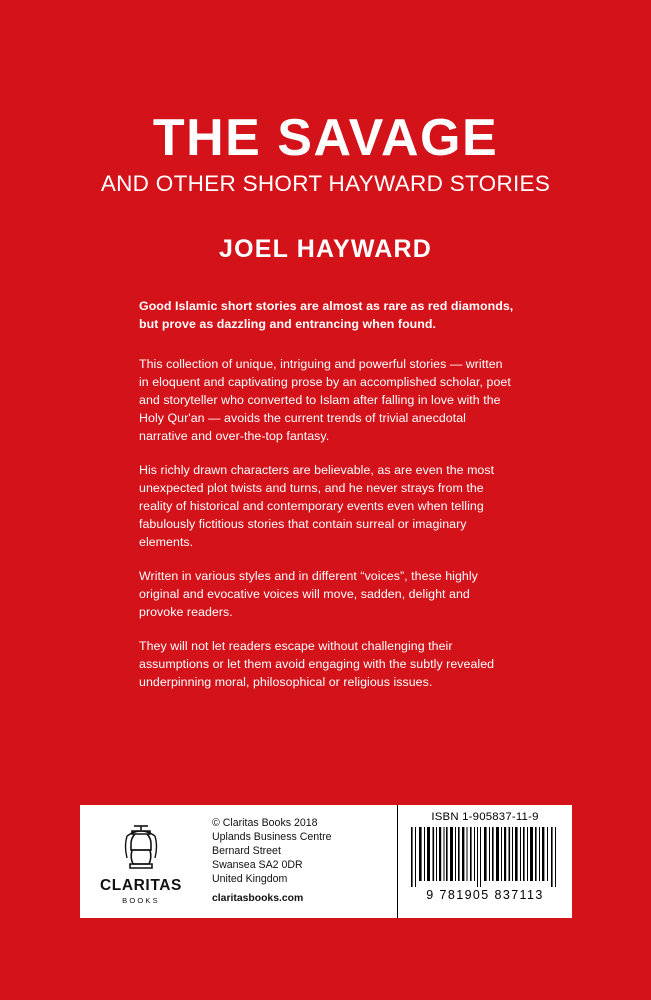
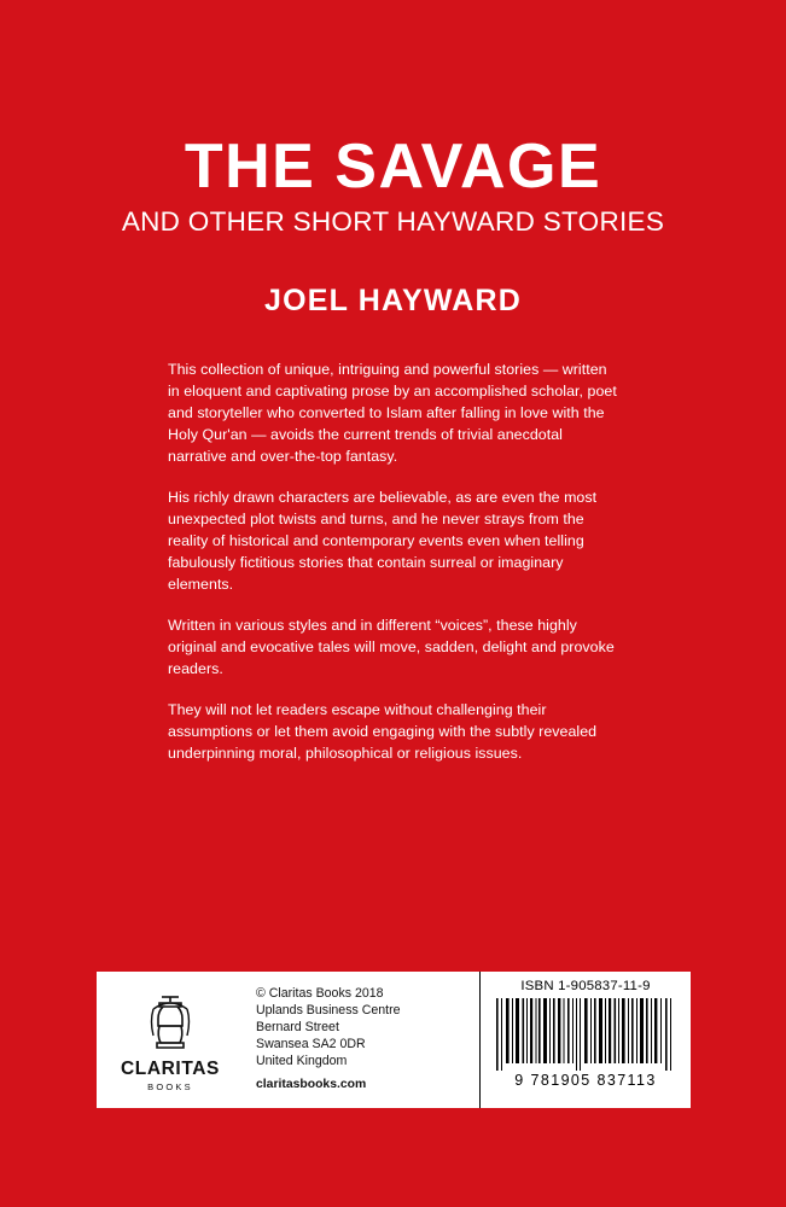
  THE SAVAGE
  AND OTHER SHORT HAYWARD STORIES
  JOEL HAYWARD
- Good Islamic short stories are almost as rare as red diamonds, but prove as dazzling and entrancing when found.
  This collection of unique, intriguing and powerful stories — written in eloquent and captivating prose by an accomplished scholar, poet and storyteller who converted to Islam after falling in love with the Holy Qur'an — avoids the current trends of trivial anecdotal narrative and over-the-top fantasy.
  His richly drawn characters are believable, as are even the most unexpected plot twists and turns, and he never strays from the reality of historical and contemporary events even when telling fabulously fictitious stories that contain surreal or imaginary elements.
- Written in various styles and in different “voices”, these highly original and evocative voices will move, sadden, delight and provoke readers.
+ Written in various styles and in different “voices”, these highly original and evocative tales will move, sadden, delight and provoke readers.
  They will not let readers escape without challenging their assumptions or let them avoid engaging with the subtly revealed underpinning moral, philosophical or religious issues.
  CLARITAS
  BOOKS
  © Claritas Books 2018
  Uplands Business Centre
  Bernard Street
  Swansea SA2 0DR
  United Kingdom
  claritasbooks.com
  ISBN 1-905837-11-9
  9 781905 837113
